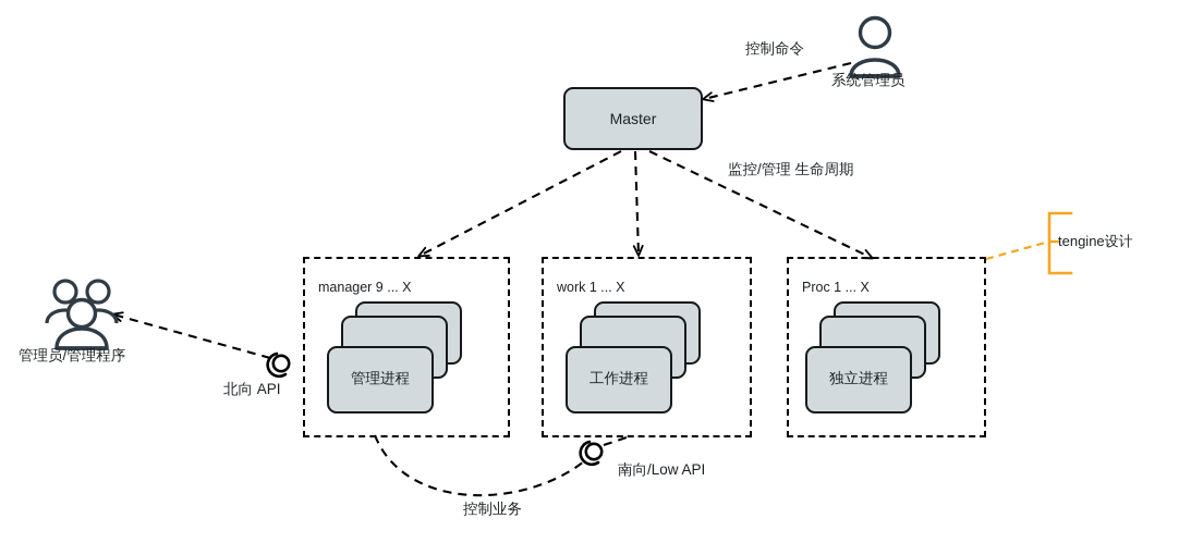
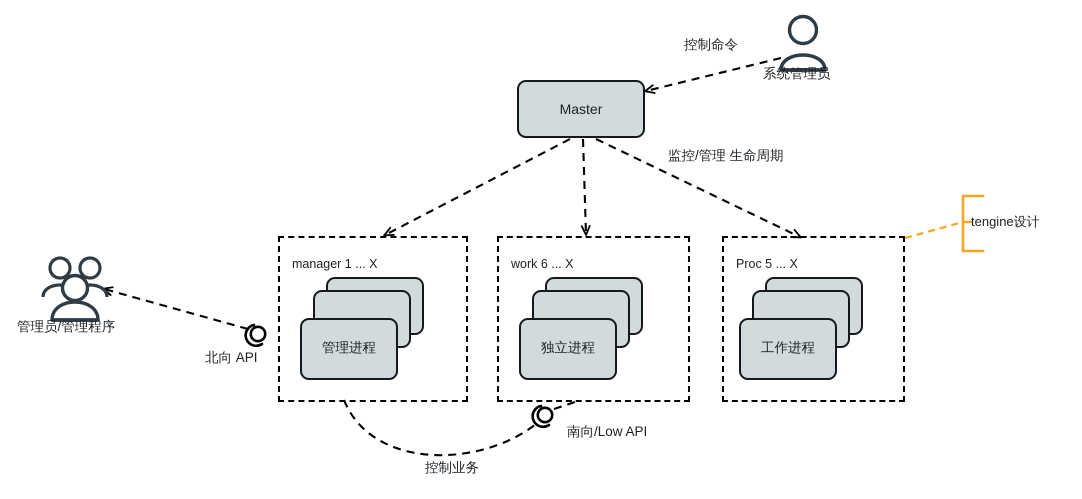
  Master
- manager 9 ... X
+ manager 1 ... X
  管理进程
- work 1 ... X
+ work 6 ... X
- 工作进程
+ 独立进程
- Proc 1 ... X
+ Proc 5 ... X
- 独立进程
+ 工作进程
  控制命令
  系统管理员
  监控/管理 生命周期
  管理员/管理程序
  北向 API
  南向/Low API
  控制业务
  tengine设计
